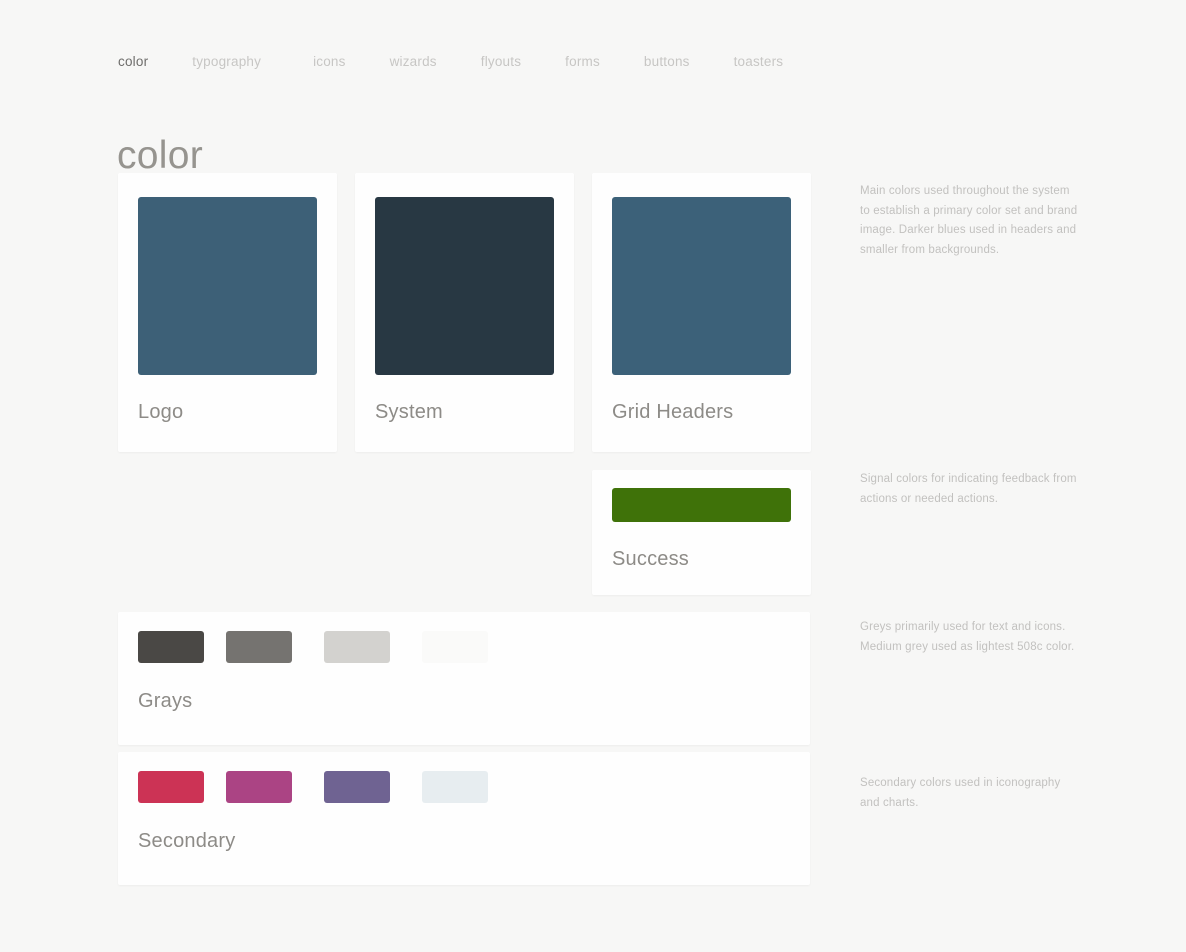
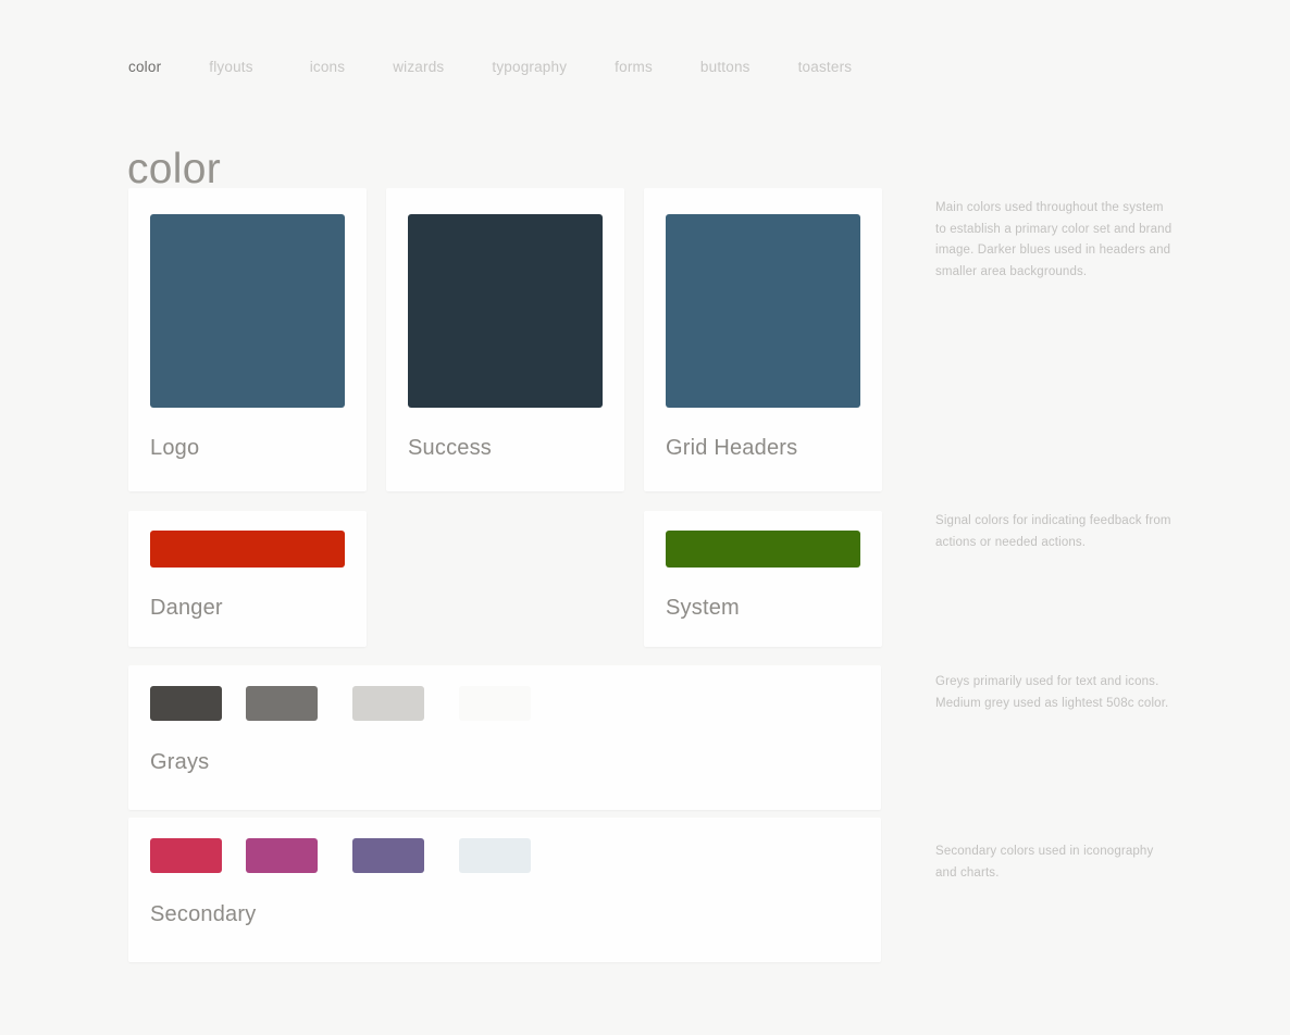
  color
- typography
+ flyouts
  icons
  wizards
- flyouts
+ typography
  forms
  buttons
  toasters
  color
  Logo
- System
+ Success
  Grid Headers
- Main colors used throughout the system to establish a primary color set and brand image. Darker blues used in headers and smaller from backgrounds.
+ Main colors used throughout the system to establish a primary color set and brand image. Darker blues used in headers and smaller area backgrounds.
+ Danger
- Success
+ System
  Signal colors for indicating feedback from actions or needed actions.
  Grays
  Greys primarily used for text and icons. Medium grey used as lightest 508c color.
  Secondary
  Secondary colors used in iconography and charts.
